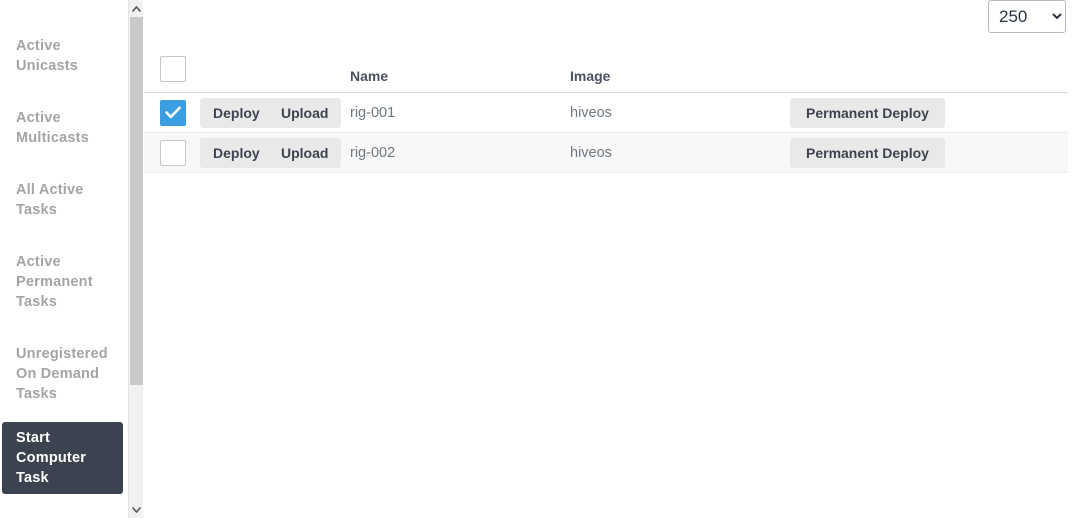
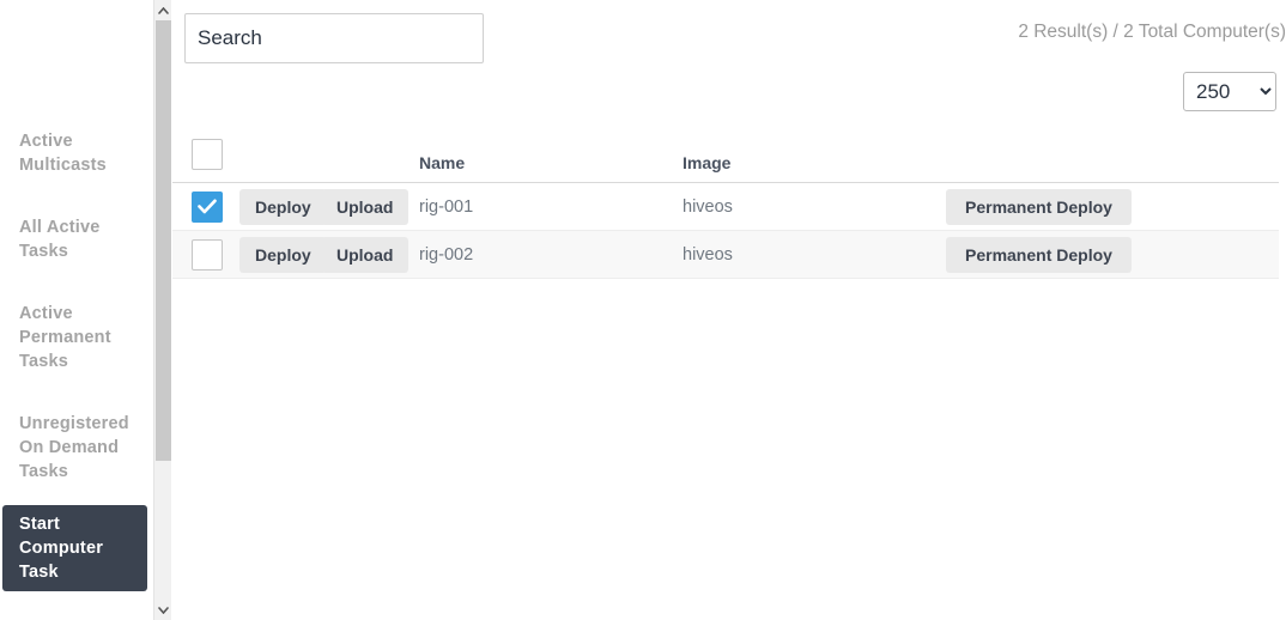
- Active Unicasts
  Active Multicasts
  All Active Tasks
  Active Permanent Tasks
  Unregistered On Demand Tasks
  Start Computer Task
+ Search
+ 2 Result(s) / 2 Total Computer(s)
  250
  			Name	Image
  	Deploy	Upload	rig-001	hiveos	Permanent Deploy
  	Deploy	Upload	rig-002	hiveos	Permanent Deploy
